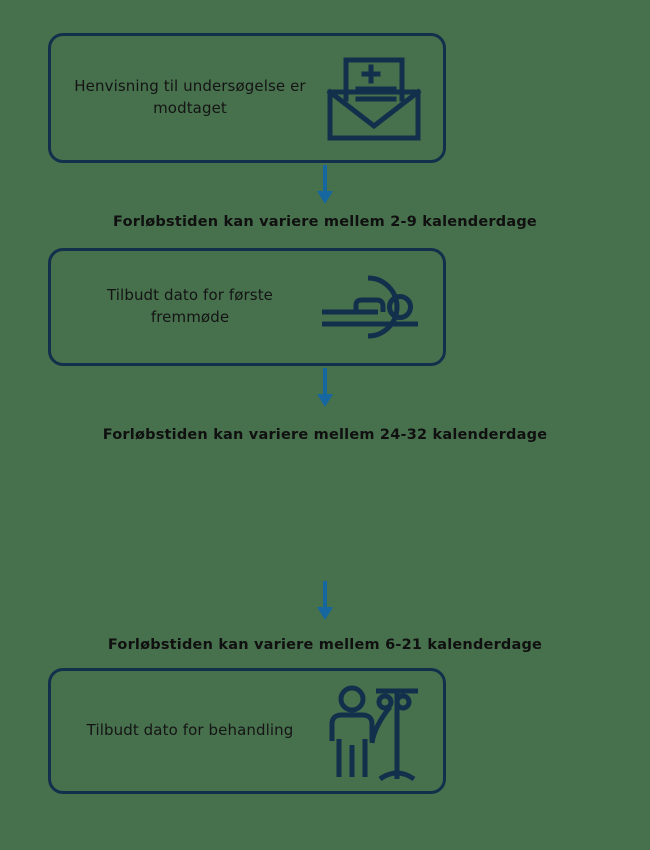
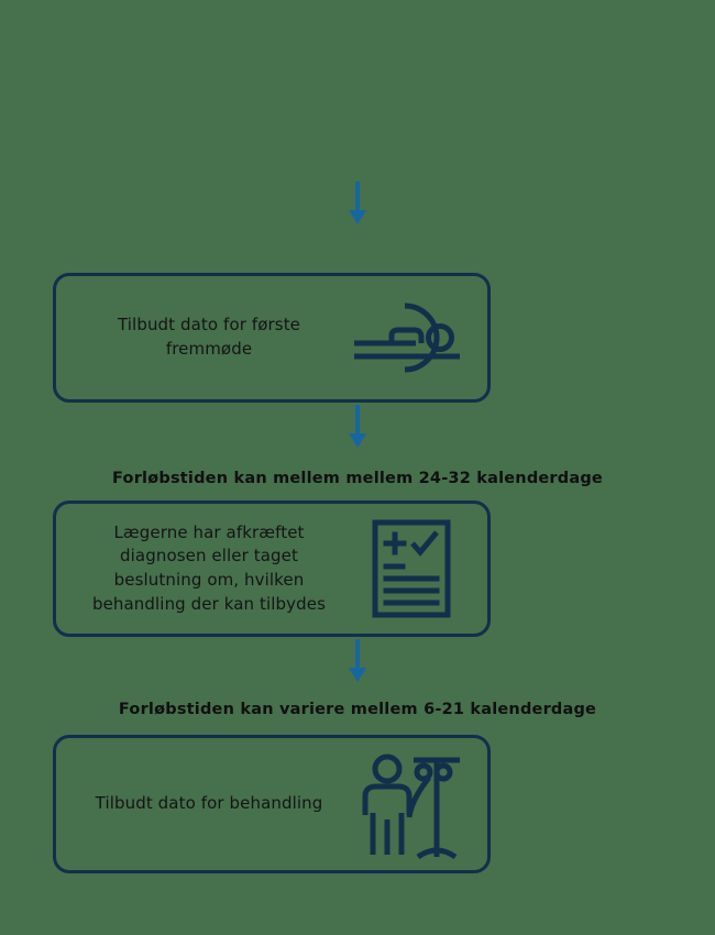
- Henvisning til undersøgelse er modtaget
- Forløbstiden kan variere mellem 2-9 kalenderdage
  Tilbudt dato for første fremmøde
- Forløbstiden kan variere mellem 24-32 kalenderdage
+ Forløbstiden kan mellem mellem 24-32 kalenderdage
+ Lægerne har afkræftet diagnosen eller taget beslutning om, hvilken behandling der kan tilbydes
  Forløbstiden kan variere mellem 6-21 kalenderdage
  Tilbudt dato for behandling
